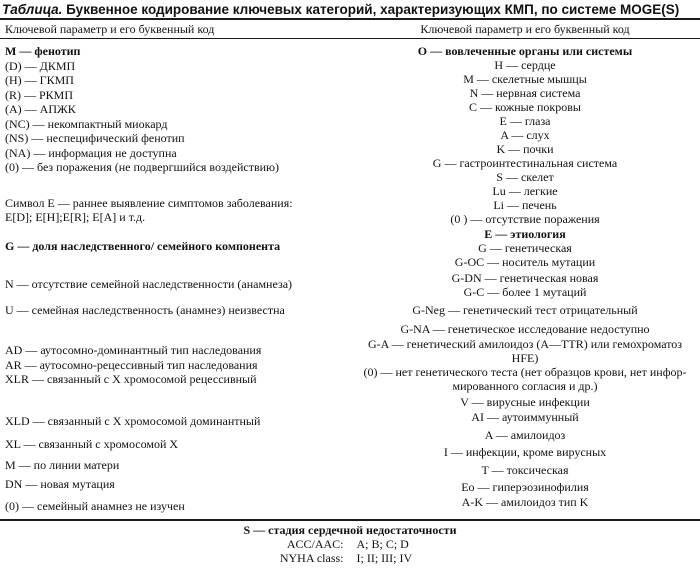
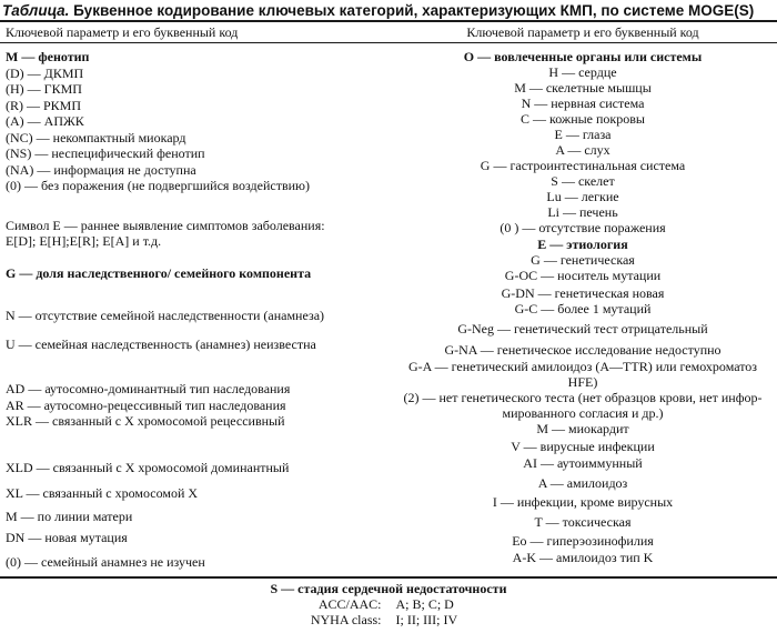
  Таблица. Буквенное кодирование ключевых категорий, характеризующих КМП, по системе MOGE(S)
  Ключевой параметр и его буквенный код
  Ключевой параметр и его буквенный код
  M — фенотип
  (D) — ДКМП
  (H) — ГКМП
  (R) — РКМП
  (A) — АПЖК
  (NC) — некомпактный миокард
  (NS) — неспецифический фенотип
  (NA) — информация не доступна
  (0) — без поражения (не подвергшийся воздействию)
  Символ E — раннее выявление симптомов заболевания:
  E[D]; E[H];E[R]; E[A] и т.д.
  G — доля наследственного/ семейного компонента
  N — отсутствие семейной наследственности (анамнеза)
  U — семейная наследственность (анамнез) неизвестна
  AD — аутосомно-доминантный тип наследования
  AR — аутосомно-рецессивный тип наследования
  XLR — связанный с X хромосомой рецессивный
  XLD — связанный с X хромосомой доминантный
  XL — связанный с хромосомой X
  M — по линии матери
  DN — новая мутация
  (0) — семейный анамнез не изучен
  O — вовлеченные органы или системы
  H — сердце
  M — скелетные мышцы
  N — нервная система
  C — кожные покровы
  E — глаза
  A — слух
- K — почки
  G — гастроинтестинальная система
  S — скелет
  Lu — легкие
  Li — печень
  (0 ) — отсутствие поражения
  E — этиология
  G — генетическая
  G-OC — носитель мутации
  G-DN — генетическая новая
  G-C — более 1 мутаций
  G-Neg — генетический тест отрицательный
  G-NA — генетическое исследование недоступно
  G-A — генетический амилоидоз (A—TTR) или гемохроматоз
  HFE)
- (0) — нет генетического теста (нет образцов крови, нет инфор-
+ (2) — нет генетического теста (нет образцов крови, нет инфор-
  мированного согласия и др.)
+ M — миокардит
  V — вирусные инфекции
  AI — аутоиммунный
  A — амилоидоз
  I — инфекции, кроме вирусных
  T — токсическая
  Eo — гиперэозинофилия
  A-K — амилоидоз тип K
  S — стадия сердечной недостаточности
  ACC/AAC:
  A; B; C; D
  NYHA class:
  I; II; III; IV
